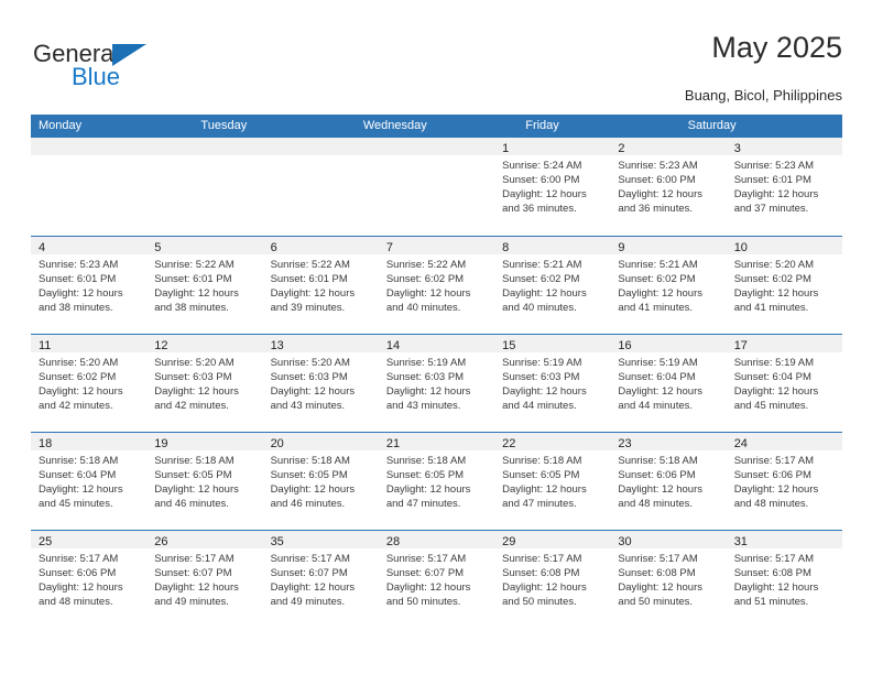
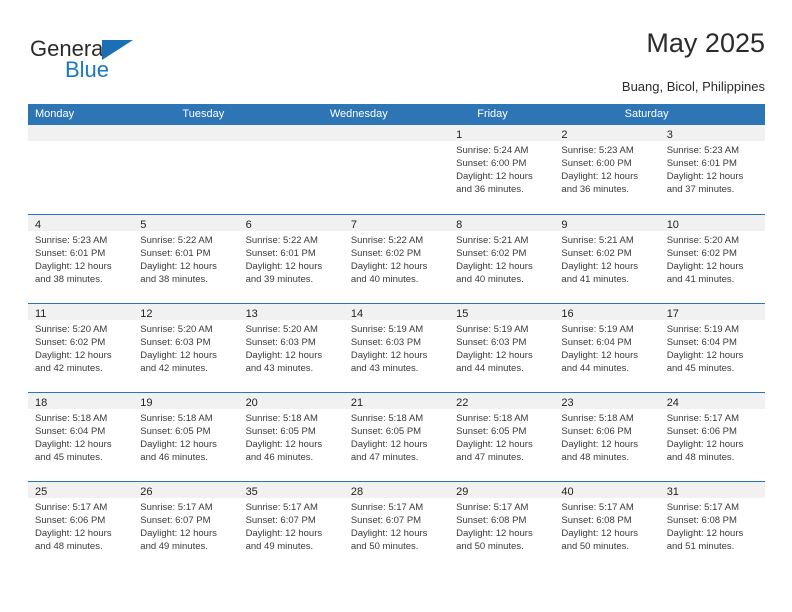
  General
  Blue
  May 2025
  Buang, Bicol, Philippines
  Monday
  Tuesday
  Wednesday
  Friday
  Saturday
  1
  Sunrise: 5:24 AM
  Sunset: 6:00 PM
  Daylight: 12 hours
  and 36 minutes.
  2
  Sunrise: 5:23 AM
  Sunset: 6:00 PM
  Daylight: 12 hours
  and 36 minutes.
  3
  Sunrise: 5:23 AM
  Sunset: 6:01 PM
  Daylight: 12 hours
  and 37 minutes.
  4
  Sunrise: 5:23 AM
  Sunset: 6:01 PM
  Daylight: 12 hours
  and 38 minutes.
  5
  Sunrise: 5:22 AM
  Sunset: 6:01 PM
  Daylight: 12 hours
  and 38 minutes.
  6
  Sunrise: 5:22 AM
  Sunset: 6:01 PM
  Daylight: 12 hours
  and 39 minutes.
  7
  Sunrise: 5:22 AM
  Sunset: 6:02 PM
  Daylight: 12 hours
  and 40 minutes.
  8
  Sunrise: 5:21 AM
  Sunset: 6:02 PM
  Daylight: 12 hours
  and 40 minutes.
  9
  Sunrise: 5:21 AM
  Sunset: 6:02 PM
  Daylight: 12 hours
  and 41 minutes.
  10
  Sunrise: 5:20 AM
  Sunset: 6:02 PM
  Daylight: 12 hours
  and 41 minutes.
  11
  Sunrise: 5:20 AM
  Sunset: 6:02 PM
  Daylight: 12 hours
  and 42 minutes.
  12
  Sunrise: 5:20 AM
  Sunset: 6:03 PM
  Daylight: 12 hours
  and 42 minutes.
  13
  Sunrise: 5:20 AM
  Sunset: 6:03 PM
  Daylight: 12 hours
  and 43 minutes.
  14
  Sunrise: 5:19 AM
  Sunset: 6:03 PM
  Daylight: 12 hours
  and 43 minutes.
  15
  Sunrise: 5:19 AM
  Sunset: 6:03 PM
  Daylight: 12 hours
  and 44 minutes.
  16
  Sunrise: 5:19 AM
  Sunset: 6:04 PM
  Daylight: 12 hours
  and 44 minutes.
  17
  Sunrise: 5:19 AM
  Sunset: 6:04 PM
  Daylight: 12 hours
  and 45 minutes.
  18
  Sunrise: 5:18 AM
  Sunset: 6:04 PM
  Daylight: 12 hours
  and 45 minutes.
  19
  Sunrise: 5:18 AM
  Sunset: 6:05 PM
  Daylight: 12 hours
  and 46 minutes.
  20
  Sunrise: 5:18 AM
  Sunset: 6:05 PM
  Daylight: 12 hours
  and 46 minutes.
  21
  Sunrise: 5:18 AM
  Sunset: 6:05 PM
  Daylight: 12 hours
  and 47 minutes.
  22
  Sunrise: 5:18 AM
  Sunset: 6:05 PM
  Daylight: 12 hours
  and 47 minutes.
  23
  Sunrise: 5:18 AM
  Sunset: 6:06 PM
  Daylight: 12 hours
  and 48 minutes.
  24
  Sunrise: 5:17 AM
  Sunset: 6:06 PM
  Daylight: 12 hours
  and 48 minutes.
  25
  Sunrise: 5:17 AM
  Sunset: 6:06 PM
  Daylight: 12 hours
  and 48 minutes.
  26
  Sunrise: 5:17 AM
  Sunset: 6:07 PM
  Daylight: 12 hours
  and 49 minutes.
  35
  Sunrise: 5:17 AM
  Sunset: 6:07 PM
  Daylight: 12 hours
  and 49 minutes.
  28
  Sunrise: 5:17 AM
  Sunset: 6:07 PM
  Daylight: 12 hours
  and 50 minutes.
  29
  Sunrise: 5:17 AM
  Sunset: 6:08 PM
  Daylight: 12 hours
  and 50 minutes.
- 30
+ 40
  Sunrise: 5:17 AM
  Sunset: 6:08 PM
  Daylight: 12 hours
  and 50 minutes.
  31
  Sunrise: 5:17 AM
  Sunset: 6:08 PM
  Daylight: 12 hours
  and 51 minutes.
